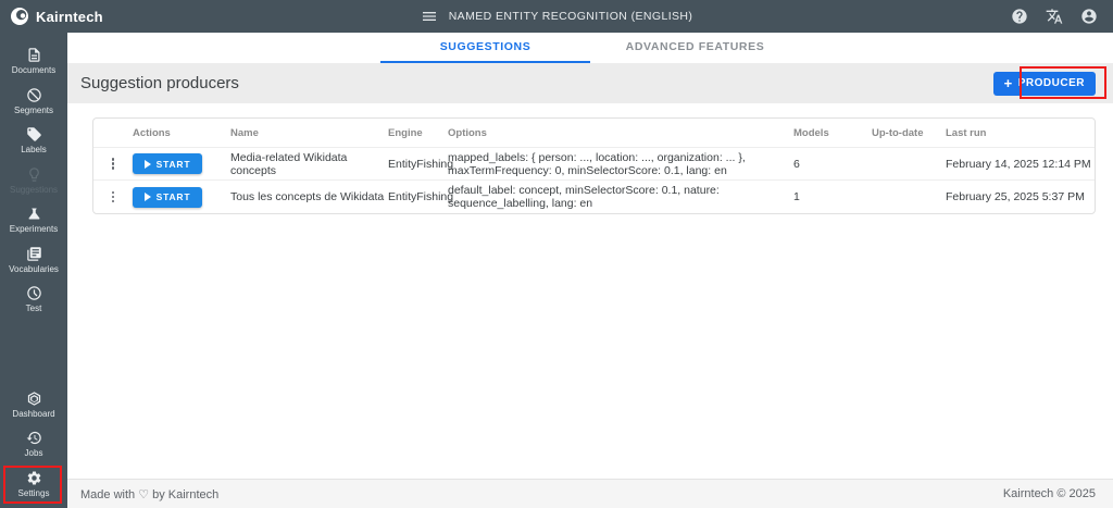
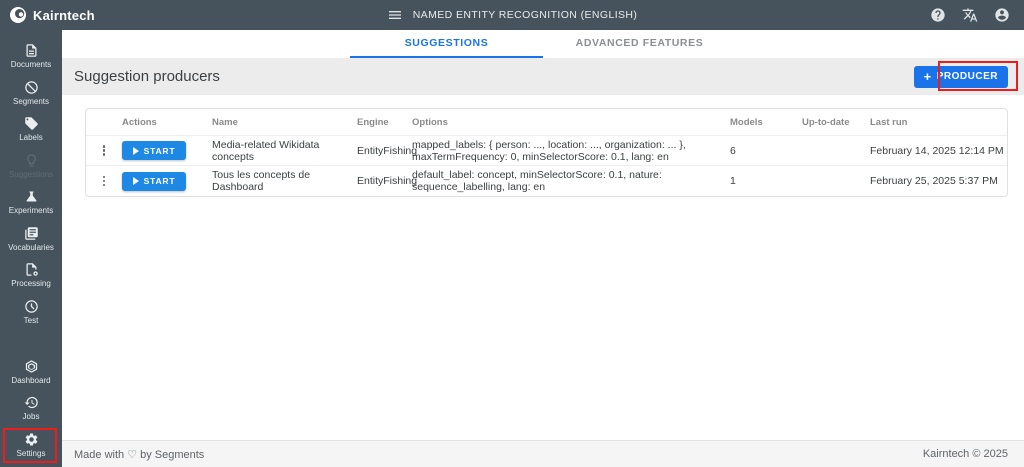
  Kairntech
  NAMED ENTITY RECOGNITION (ENGLISH)
  Documents
  Segments
  Labels
  Experiments
  Vocabularies
+ Processing
  Test
  Dashboard
  Jobs
  Settings
  SUGGESTIONS
  ADVANCED FEATURES
  Suggestion producers
  +
  PRODUCER
  Actions
  Name
  Engine
  Options
  Models
  Up-to-date
  Last run
  START
  Media-related Wikidata concepts
  EntityFishin
  mapped_labels: { person: ..., location: ..., organization: ... }, maxTermFrequency: 0, minSelectorScore: 0.1, lang: en
  6
  February 14, 2025 12:14 PM
  START
- Tous les concepts de Wikidata
+ Tous les concepts de Dashboard
  EntityFishin
  default_label: concept, minSelectorScore: 0.1, nature: sequence_labelling, lang: en
  1
  February 25, 2025 5:37 PM
- Made with ♡ by Kairntech
+ Made with ♡ by Segments
  Kairntech © 2025
